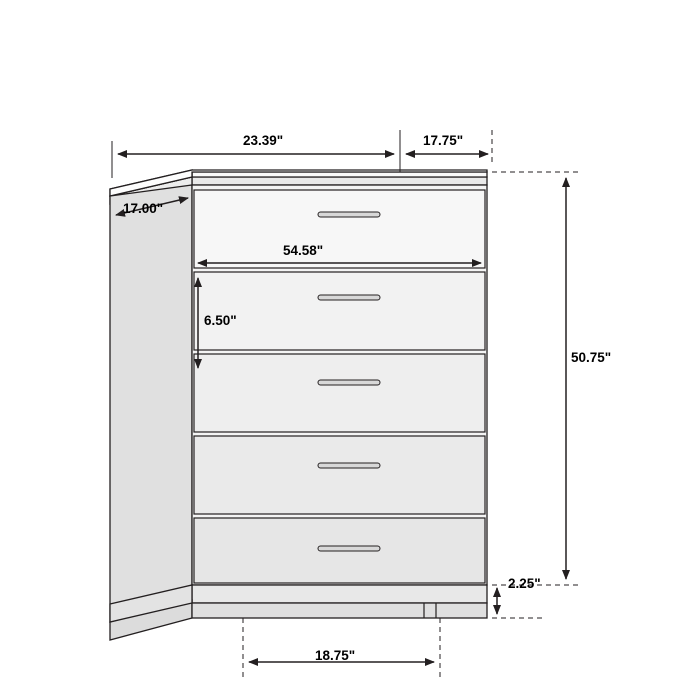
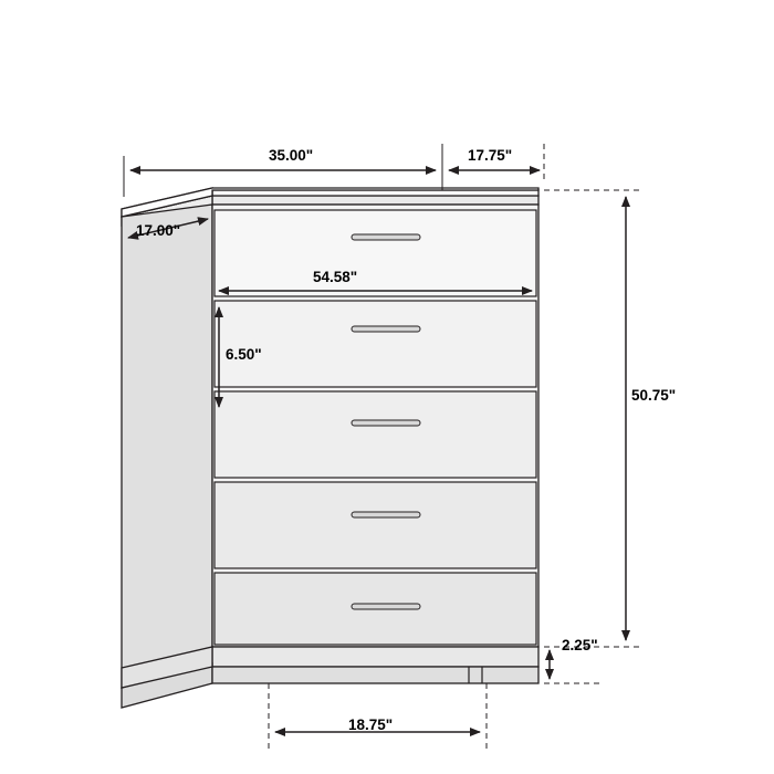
- 23.39"
+ 35.00"
  17.75"
  17.00"
  54.58"
  6.50"
  50.75"
  2.25"
  18.75"
